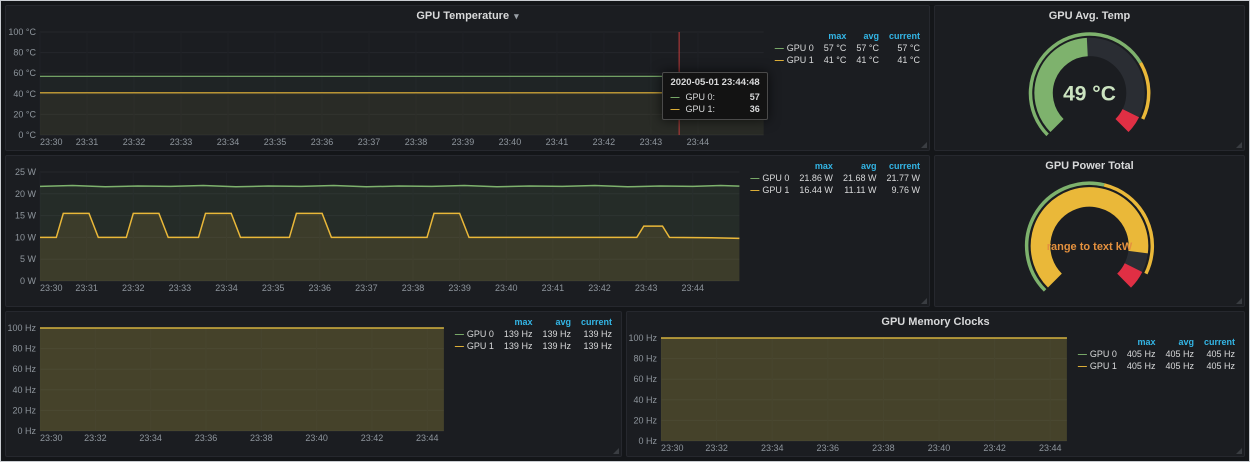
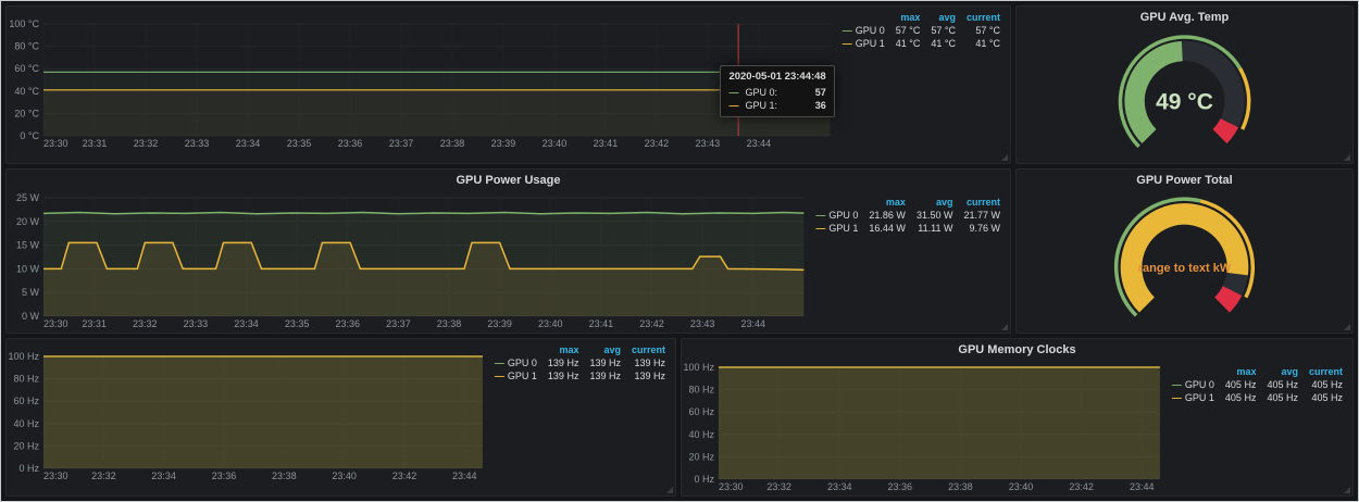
- GPU Temperature
- ▾
  0 °C
  20 °C
  40 °C
  60 °C
  80 °C
  100 °C
  23:30
  23:31
  23:32
  23:33
  23:34
  23:35
  23:36
  23:37
  23:38
  23:39
  23:40
  23:41
  23:42
  23:43
  23:44
  2020-05-01 23:44:48
  —
  GPU 0:
  57
  —
  GPU 1:
  36
  	max	avg	current
  — GPU 0	57 °C	57 °C	57 °C
  — GPU 1	41 °C	41 °C	41 °C
  GPU Avg. Temp
  49 °C
+ GPU Power Usage
  0 W
  5 W
  10 W
  15 W
  20 W
  25 W
  23:30
  23:31
  23:32
  23:33
  23:34
  23:35
  23:36
  23:37
  23:38
  23:39
  23:40
  23:41
  23:42
  23:43
  23:44
  	max	avg	current
- — GPU 0	21.86 W	21.68 W	21.77 W
+ — GPU 0	21.86 W	31.50 W	21.77 W
  — GPU 1	16.44 W	11.11 W	9.76 W
  GPU Power Total
  range to text kW
  0 Hz
  20 Hz
  40 Hz
  60 Hz
  80 Hz
  100 Hz
  23:30
  23:32
  23:34
  23:36
  23:38
  23:40
  23:42
  23:44
  	max	avg	current
  — GPU 0	139 Hz	139 Hz	139 Hz
  — GPU 1	139 Hz	139 Hz	139 Hz
  GPU Memory Clocks
  0 Hz
  20 Hz
  40 Hz
  60 Hz
  80 Hz
  100 Hz
  23:30
  23:32
  23:34
  23:36
  23:38
  23:40
  23:42
  23:44
  	max	avg	current
  — GPU 0	405 Hz	405 Hz	405 Hz
  — GPU 1	405 Hz	405 Hz	405 Hz
